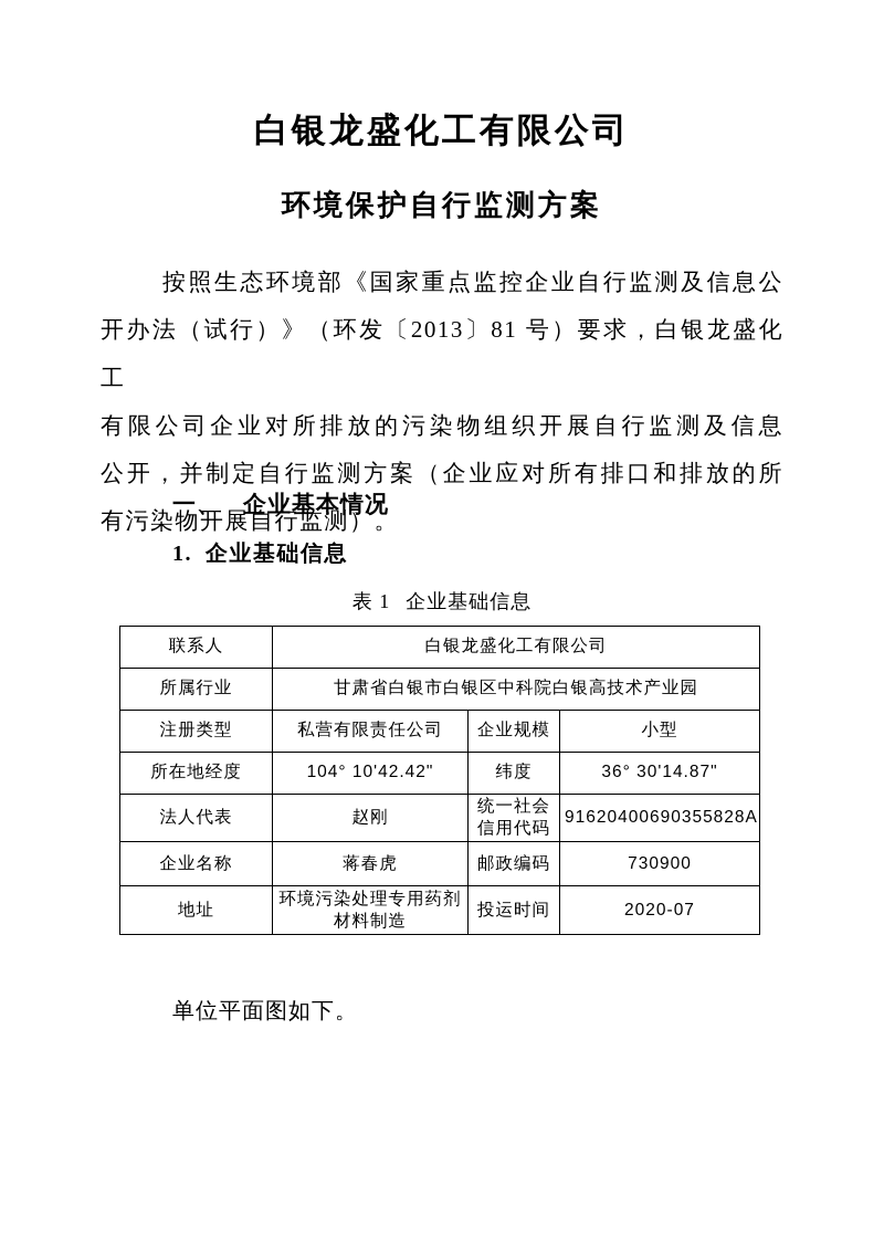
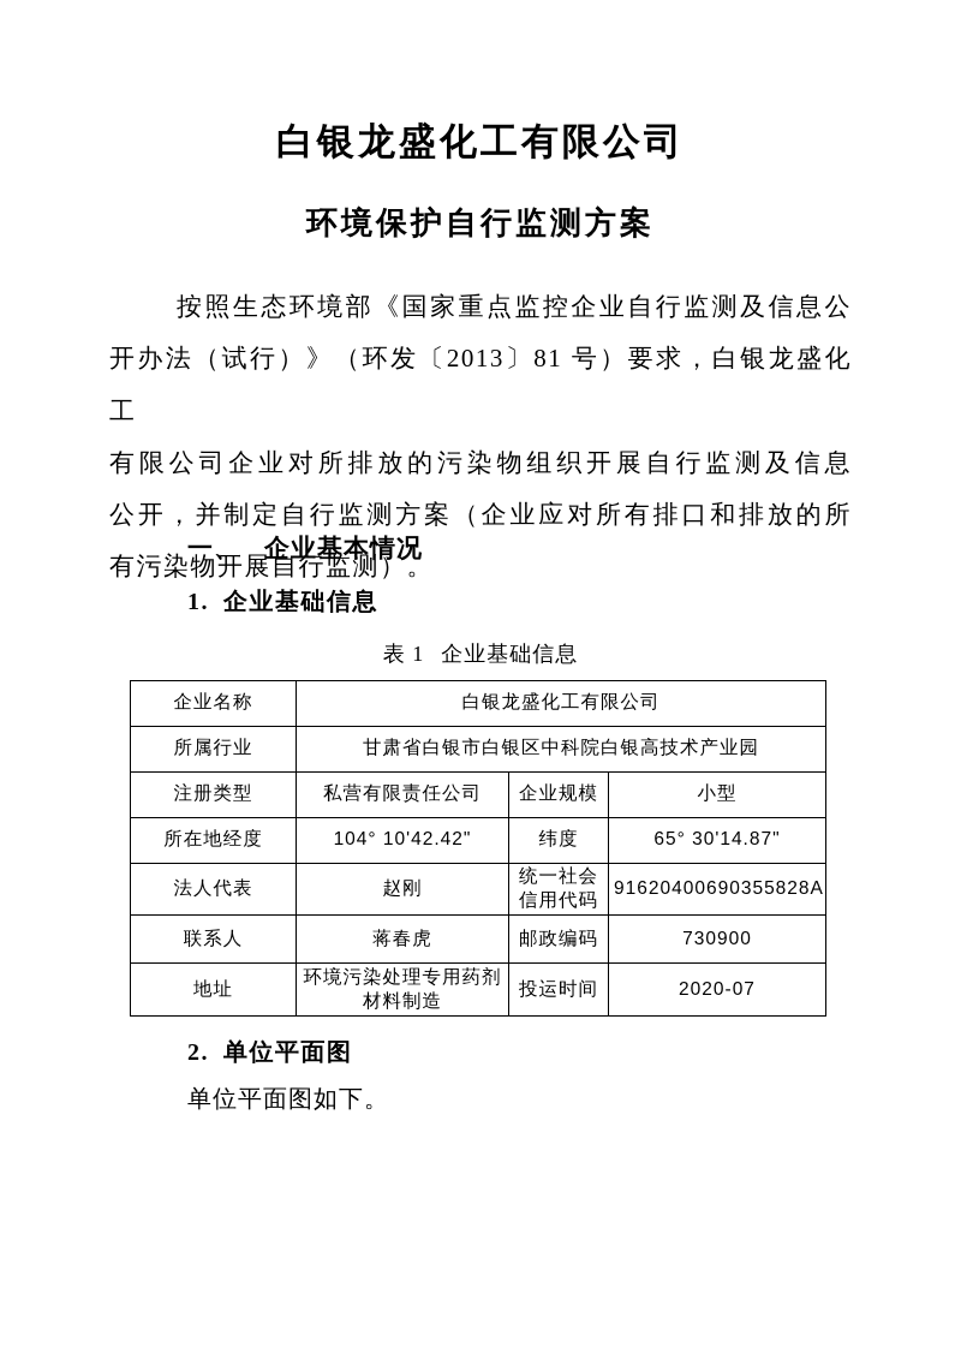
  白银龙盛化工有限公司
  环境保护自行监测方案
  按照生态环境部《国家重点监控企业自行监测及信息公
  开办法（试行）》（环发〔2013〕81 号）要求，白银龙盛化工
  有限公司企业对所排放的污染物组织开展自行监测及信息
  公开，并制定自行监测方案（企业应对所有排口和排放的所
  有污染物开展自行监测）。
  一、 企业基本情况
  1. 企业基础信息
  表 1 企业基础信息
- 联系人	白银龙盛化工有限公司
+ 企业名称	白银龙盛化工有限公司
  所属行业	甘肃省白银市白银区中科院白银高技术产业园
  注册类型	私营有限责任公司	企业规模	小型
- 所在地经度	104° 10'42.42"	纬度	36° 30'14.87"
+ 所在地经度	104° 10'42.42"	纬度	65° 30'14.87"
  法人代表	赵刚	统一社会信用代码	91620400690355828A
- 企业名称	蒋春虎	邮政编码	730900
+ 联系人	蒋春虎	邮政编码	730900
  地址	环境污染处理专用药剂材料制造	投运时间	2020-07
+ 2. 单位平面图
  单位平面图如下。
